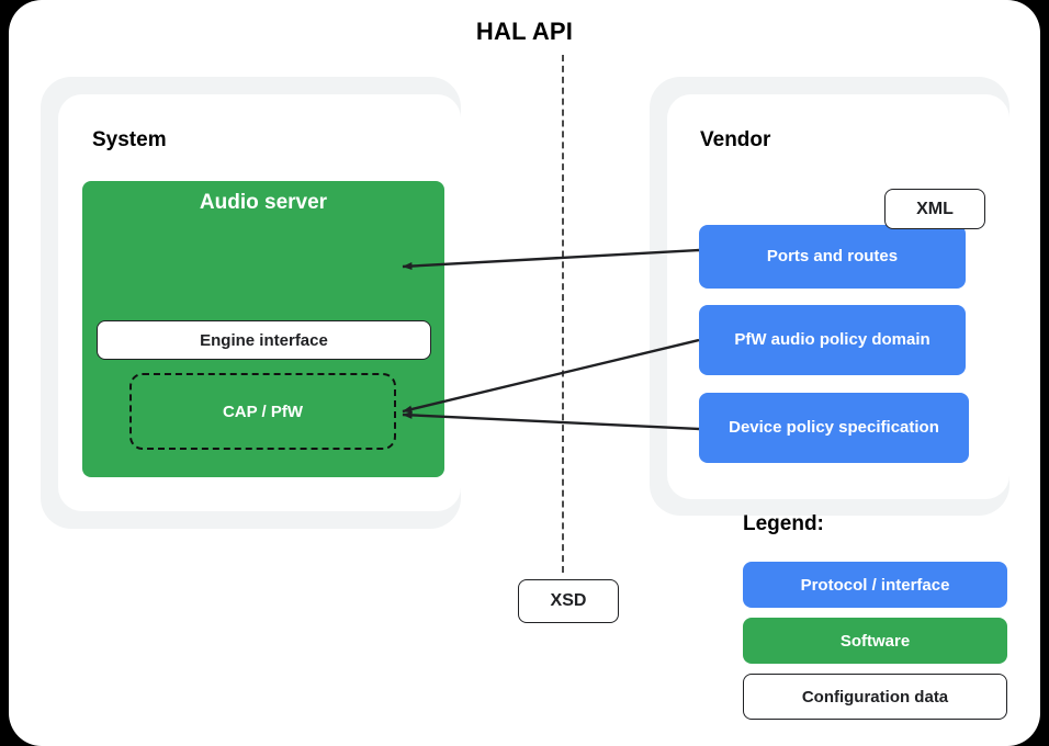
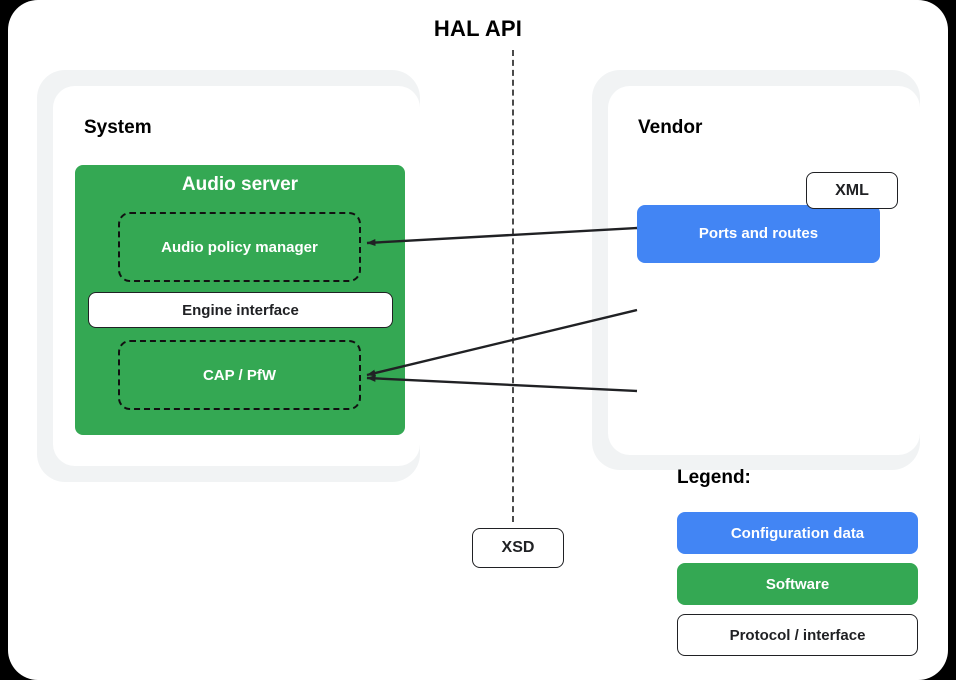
  HAL API
  System
  Audio server
+ Audio policy manager
  Engine interface
  CAP / PfW
  Vendor
  Ports and routes
- PfW audio policy domain
- Device policy specification
  XML
  XSD
  Legend:
- Protocol / interface
+ Configuration data
  Software
- Configuration data
+ Protocol / interface
